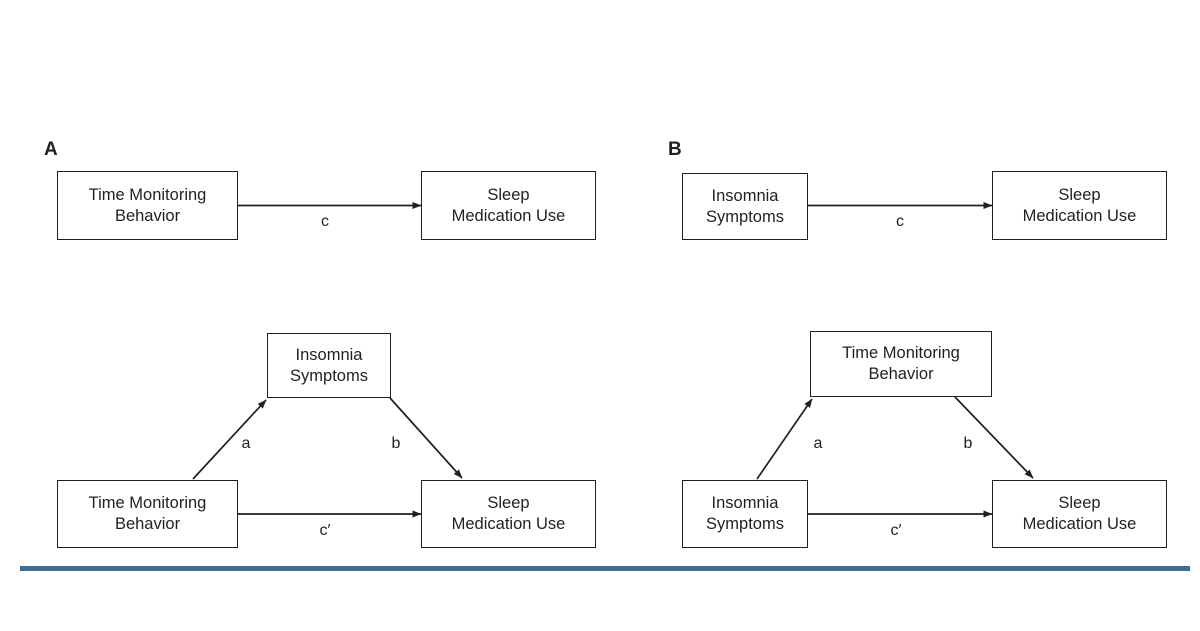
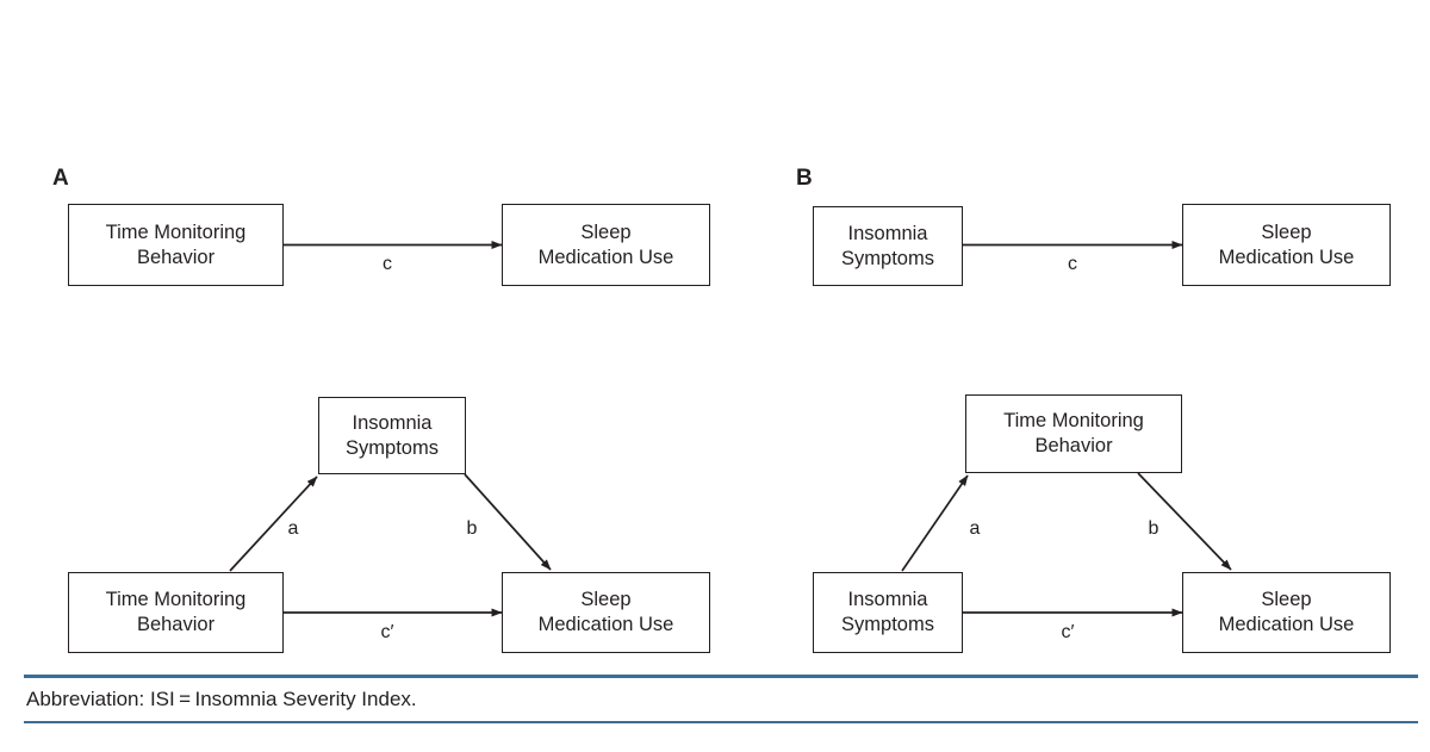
  A
  Time Monitoring
  Behavior
  Sleep
  Medication Use
  c
  Insomnia
  Symptoms
  Time Monitoring
  Behavior
  Sleep
  Medication Use
  a
  b
  c′
  B
  Insomnia
  Symptoms
  Sleep
  Medication Use
  c
  Time Monitoring
  Behavior
  Insomnia
  Symptoms
  Sleep
  Medication Use
  a
  b
  c′
+ Abbreviation: ISI = Insomnia Severity Index.
